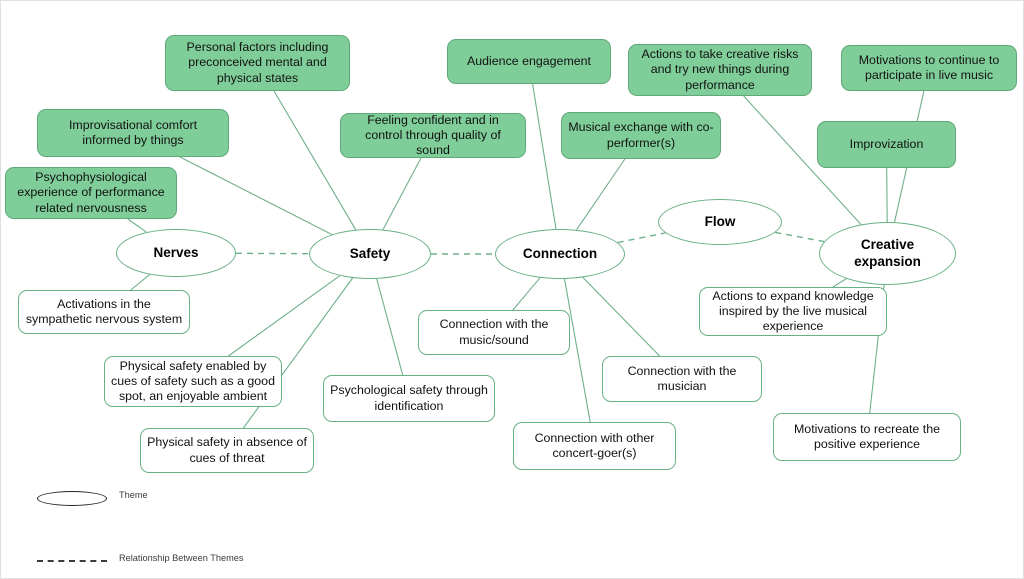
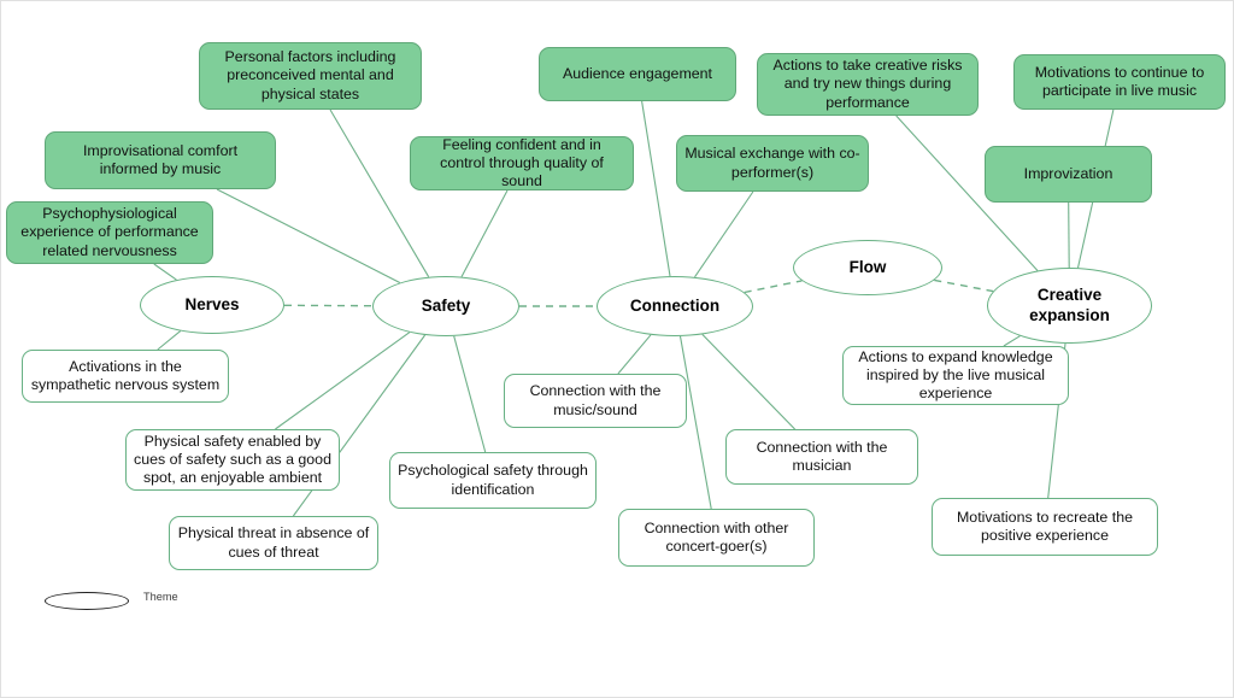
  Nerves
  Safety
  Connection
  Flow
  Creative
  expansion
  Personal factors including preconceived mental and physical states
- Improvisational comfort informed by things
+ Improvisational comfort informed by music
  Psychophysiological experience of performance related nervousness
  Feeling confident and in control through quality of sound
  Audience engagement
  Musical exchange with co-performer(s)
  Actions to take creative risks and try new things during performance
  Motivations to continue to participate in live music
  Improvization
  Activations in the sympathetic nervous system
  Physical safety enabled by cues of safety such as a good spot, an enjoyable ambient
- Physical safety in absence of cues of threat
+ Physical threat in absence of cues of threat
  Psychological safety through identification
  Connection with the music/sound
  Connection with other concert-goer(s)
  Connection with the musician
  Actions to expand knowledge inspired by the live musical experience
  Motivations to recreate the positive experience
  Theme
- Relationship Between Themes
